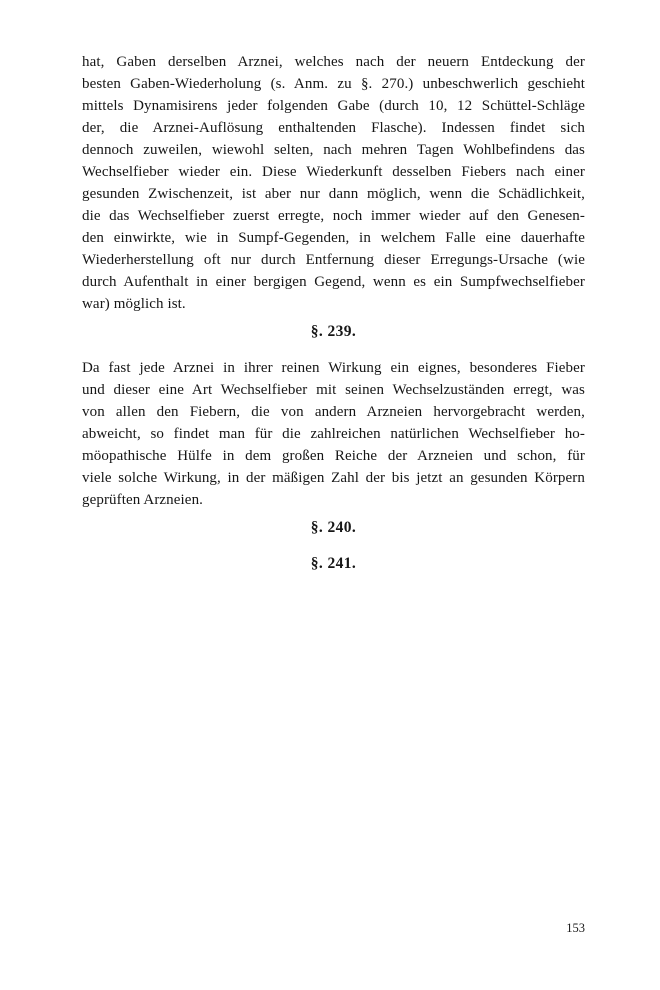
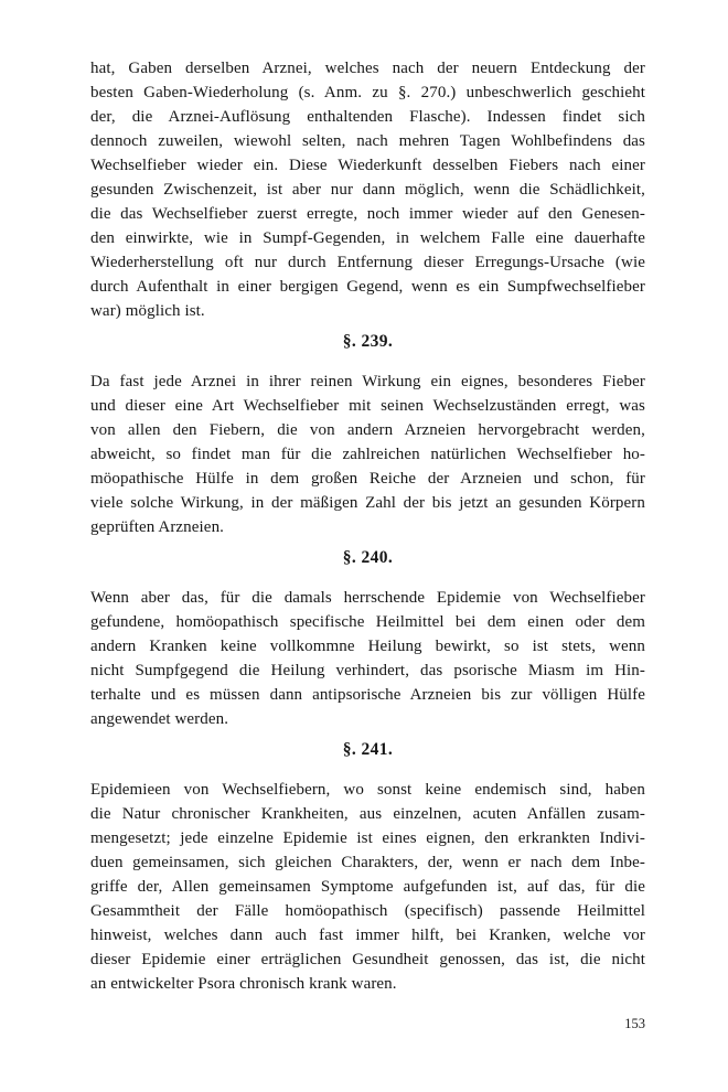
  hat, Gaben derselben Arznei, welches nach der neuern Entdeckung der
  besten Gaben-Wiederholung (s. Anm. zu §. 270.) unbeschwerlich geschieht
- mittels Dynamisirens jeder folgenden Gabe (durch 10, 12 Schüttel-Schläge
  der, die Arznei-Auflösung enthaltenden Flasche). Indessen findet sich
  dennoch zuweilen, wiewohl selten, nach mehren Tagen Wohlbefindens das
  Wechselfieber wieder ein. Diese Wiederkunft desselben Fiebers nach einer
  gesunden Zwischenzeit, ist aber nur dann möglich, wenn die Schädlichkeit,
  die das Wechselfieber zuerst erregte, noch immer wieder auf den Genesen-
  den einwirkte, wie in Sumpf-Gegenden, in welchem Falle eine dauerhafte
  Wiederherstellung oft nur durch Entfernung dieser Erregungs-Ursache (wie
  durch Aufenthalt in einer bergigen Gegend, wenn es ein Sumpfwechselfieber
  war) möglich ist.
  §. 239.
  Da fast jede Arznei in ihrer reinen Wirkung ein eignes, besonderes Fieber
  und dieser eine Art Wechselfieber mit seinen Wechselzuständen erregt, was
  von allen den Fiebern, die von andern Arzneien hervorgebracht werden,
  abweicht, so findet man für die zahlreichen natürlichen Wechselfieber ho-
  möopathische Hülfe in dem großen Reiche der Arzneien und schon, für
  viele solche Wirkung, in der mäßigen Zahl der bis jetzt an gesunden Körpern
  geprüften Arzneien.
  §. 240.
+ Wenn aber das, für die damals herrschende Epidemie von Wechselfieber
+ gefundene, homöopathisch specifische Heilmittel bei dem einen oder dem
+ andern Kranken keine vollkommne Heilung bewirkt, so ist stets, wenn
+ nicht Sumpfgegend die Heilung verhindert, das psorische Miasm im Hin-
+ terhalte und es müssen dann antipsorische Arzneien bis zur völligen Hülfe
+ angewendet werden.
  §. 241.
+ Epidemieen von Wechselfiebern, wo sonst keine endemisch sind, haben
+ die Natur chronischer Krankheiten, aus einzelnen, acuten Anfällen zusam-
+ mengesetzt; jede einzelne Epidemie ist eines eignen, den erkrankten Indivi-
+ duen gemeinsamen, sich gleichen Charakters, der, wenn er nach dem Inbe-
+ griffe der, Allen gemeinsamen Symptome aufgefunden ist, auf das, für die
+ Gesammtheit der Fälle homöopathisch (specifisch) passende Heilmittel
+ hinweist, welches dann auch fast immer hilft, bei Kranken, welche vor
+ dieser Epidemie einer erträglichen Gesundheit genossen, das ist, die nicht
+ an entwickelter Psora chronisch krank waren.
  153
